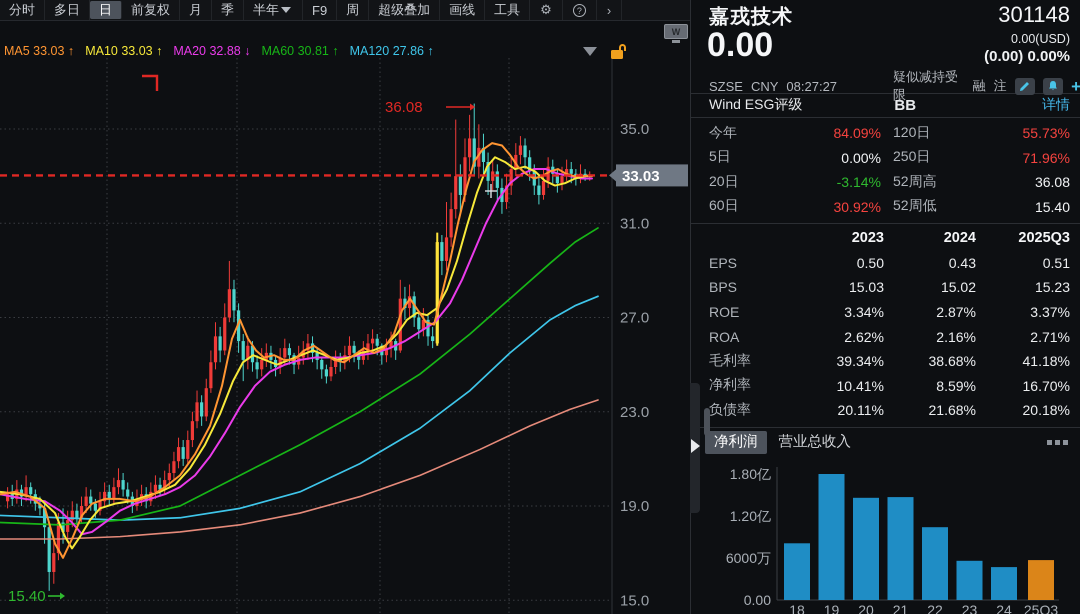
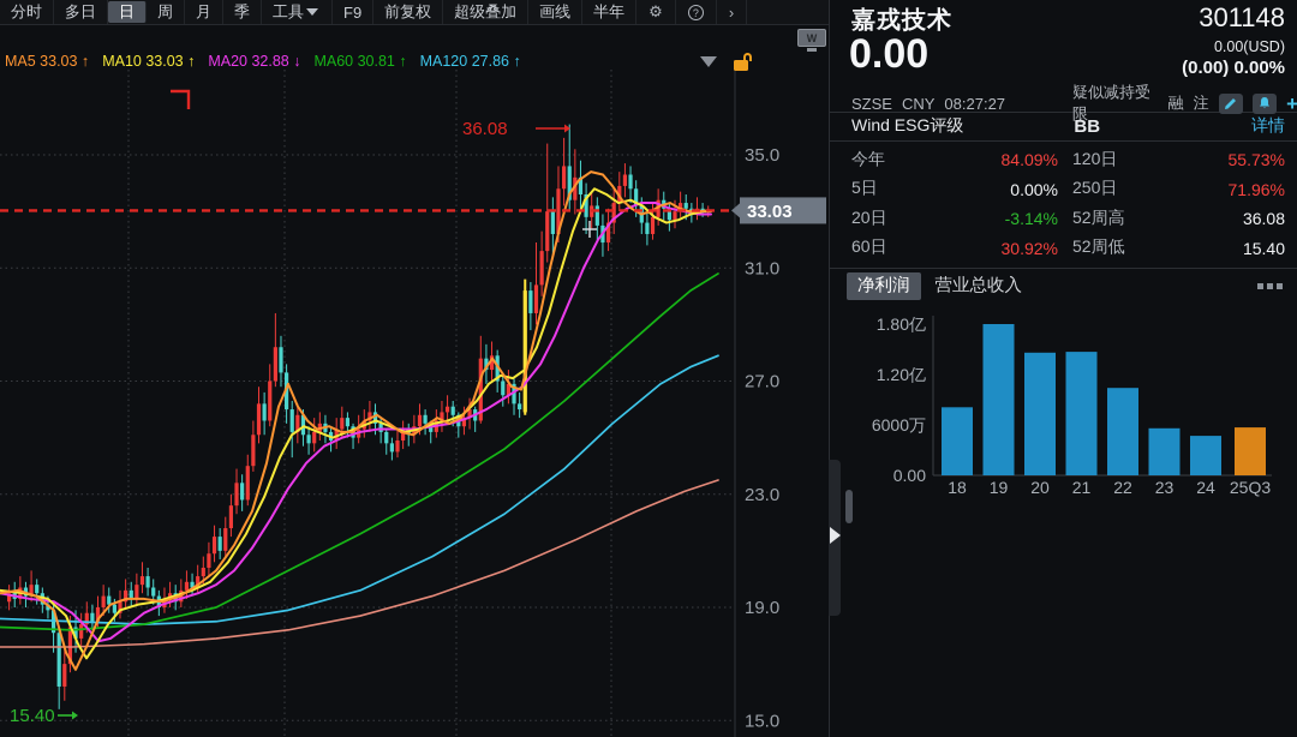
  33.03
  35.0
  31.0
  27.0
  23.0
  19.0
  15.0
  36.08
  15.40
  分时
  多日
  日
- 前复权
+ 周
  月
  季
- 半年
+ 工具
  F9
- 周
+ 前复权
  超级叠加
  画线
- 工具
+ 半年
  ⚙
  ?
  ›
  W
  MA5 33.03 ↑
  MA10 33.03 ↑
  MA20 32.88 ↓
  MA60 30.81 ↑
  MA120 27.86 ↑
  嘉戎技术
  301148
  0.00
  0.00(USD)
  (0.00) 0.00%
  SZSE
  CNY
  08:27:27
  疑似减持受限
  融
  注
  +
  Wind ESG评级
  BB
  详情
  今年
  84.09%
  120日
  55.73%
  5日
  0.00%
  250日
  71.96%
  20日
  -3.14%
  52周高
  36.08
  60日
  30.92%
  52周低
  15.40
- 2023
- 2024
- 2025Q3
- EPS
- 0.50
- 0.43
- 0.51
- BPS
- 15.03
- 15.02
- 15.23
- ROE
- 3.34%
- 2.87%
- 3.37%
- ROA
- 2.62%
- 2.16%
- 2.71%
- 毛利率
- 39.34%
- 38.68%
- 41.18%
- 净利率
- 10.41%
- 8.59%
- 16.70%
- 负债率
- 20.11%
- 21.68%
- 20.18%
  净利润
  营业总收入
  1.80亿
  1.20亿
  6000万
  0.00
  18
  19
  20
  21
  22
  23
  24
  25Q3
